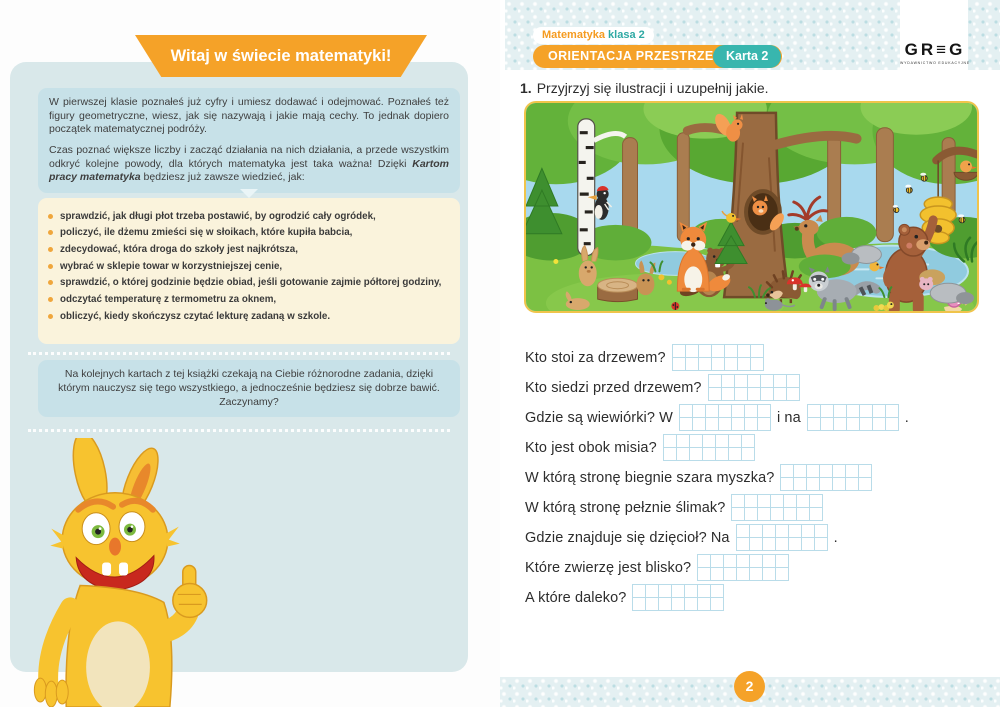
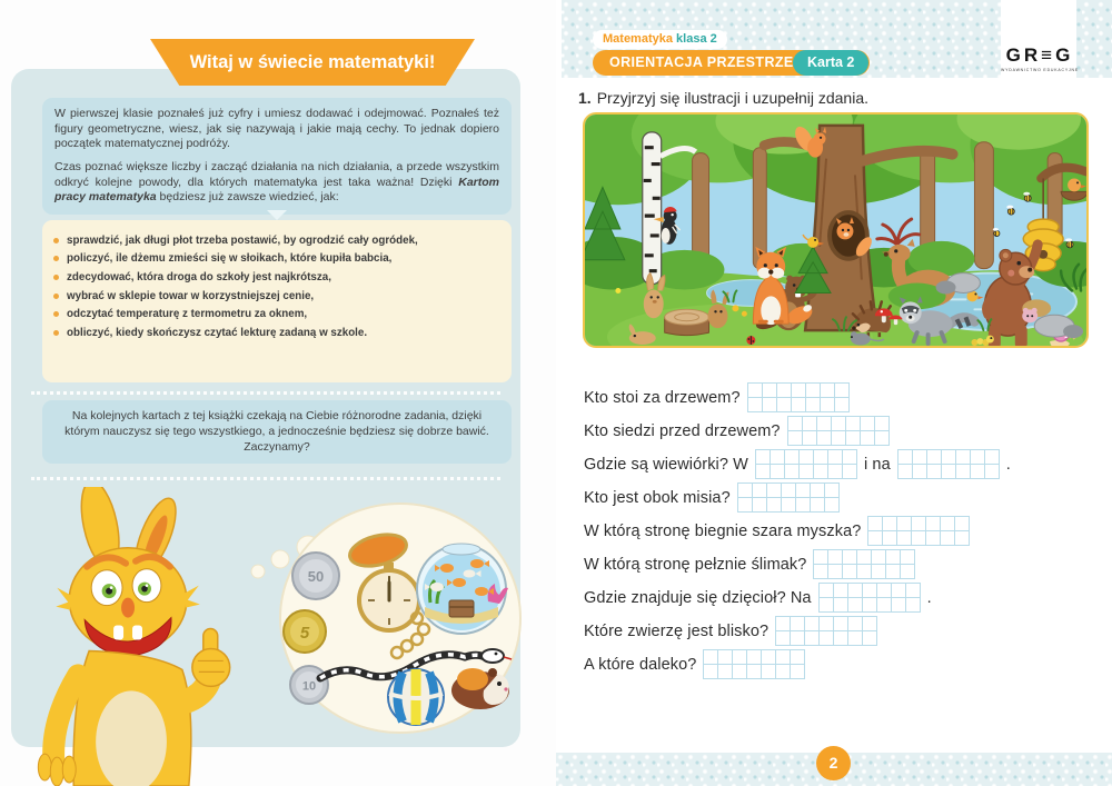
  Witaj w świecie matematyki!
  W pierwszej klasie poznałeś już cyfry i umiesz dodawać i odejmować. Poznałeś też figury geometryczne, wiesz, jak się nazywają i jakie mają cechy. To jednak dopiero początek matematycznej podróży.
  Czas poznać większe liczby i zacząć działania na nich działania, a przede wszystkim odkryć kolejne powody, dla których matematyka jest taka ważna! Dzięki Kartom pracy matematyka będziesz już zawsze wiedzieć, jak:
  sprawdzić, jak długi płot trzeba postawić, by ogrodzić cały ogródek,
  policzyć, ile dżemu zmieści się w słoikach, które kupiła babcia,
  zdecydować, która droga do szkoły jest najkrótsza,
  wybrać w sklepie towar w korzystniejszej cenie,
- sprawdzić, o której godzinie będzie obiad, jeśli gotowanie zajmie półtorej godziny,
  odczytać temperaturę z termometru za oknem,
  obliczyć, kiedy skończysz czytać lekturę zadaną w szkole.
  Na kolejnych kartach z tej książki czekają na Ciebie różnorodne zadania, dzięki którym nauczysz się tego wszystkiego, a jednocześnie będziesz się dobrze bawić. Zaczynamy?
+ 50
+ 5
+ 10
  GR≡G
  Matematyka klasa 2
  ORIENTACJA PRZESTRZE
  Karta 2
- 1. Przyjrzyj się ilustracji i uzupełnij jakie.
+ 1. Przyjrzyj się ilustracji i uzupełnij zdania.
  Kto stoi za drzewem?
  Kto siedzi przed drzewem?
  Gdzie są wiewiórki? W
  i na
  .
  Kto jest obok misia?
  W którą stronę biegnie szara myszka?
  W którą stronę pełznie ślimak?
  Gdzie znajduje się dzięcioł? Na
  .
  Które zwierzę jest blisko?
  A które daleko?
  2
